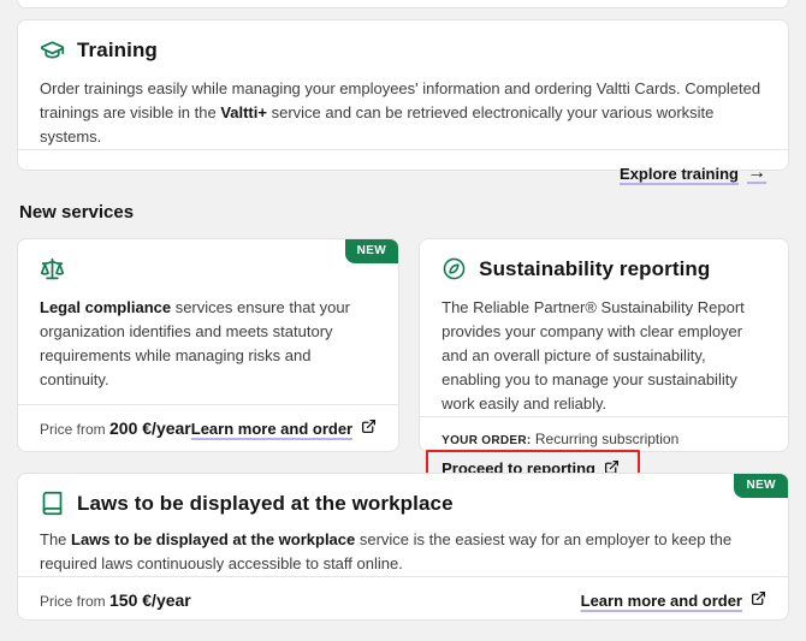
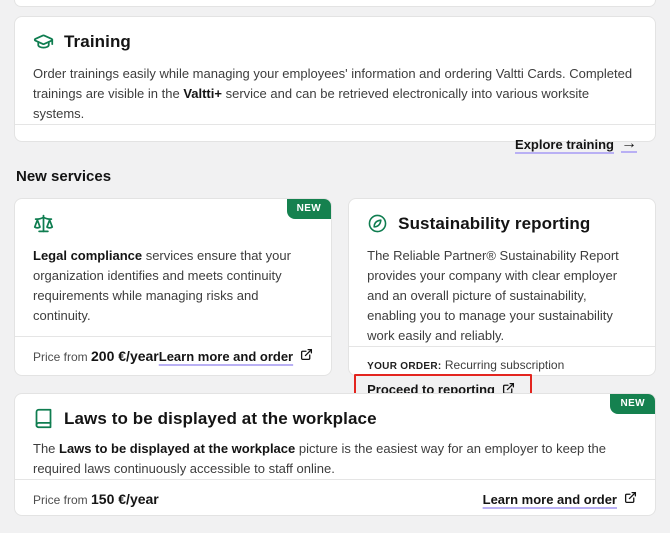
  Training
- Order trainings easily while managing your employees' information and ordering Valtti Cards. Completed trainings are visible in the Valtti+ service and can be retrieved electronically your various worksite systems.
+ Order trainings easily while managing your employees' information and ordering Valtti Cards. Completed trainings are visible in the Valtti+ service and can be retrieved electronically into various worksite systems.
  Explore training
  →
  New services
  NEW
- Legal compliance services ensure that your organization identifies and meets statutory requirements while managing risks and continuity.
+ Legal compliance services ensure that your organization identifies and meets continuity requirements while managing risks and continuity.
  Price from 200 €/year
  Learn more and order
  Sustainability reporting
  The Reliable Partner® Sustainability Report provides your company with clear employer and an overall picture of sustainability, enabling you to manage your sustainability work easily and reliably.
  YOUR ORDER: Recurring subscription
  Proceed to reporting
  NEW
  Laws to be displayed at the workplace
- The Laws to be displayed at the workplace service is the easiest way for an employer to keep the required laws continuously accessible to staff online.
+ The Laws to be displayed at the workplace picture is the easiest way for an employer to keep the required laws continuously accessible to staff online.
  Price from 150 €/year
  Learn more and order
